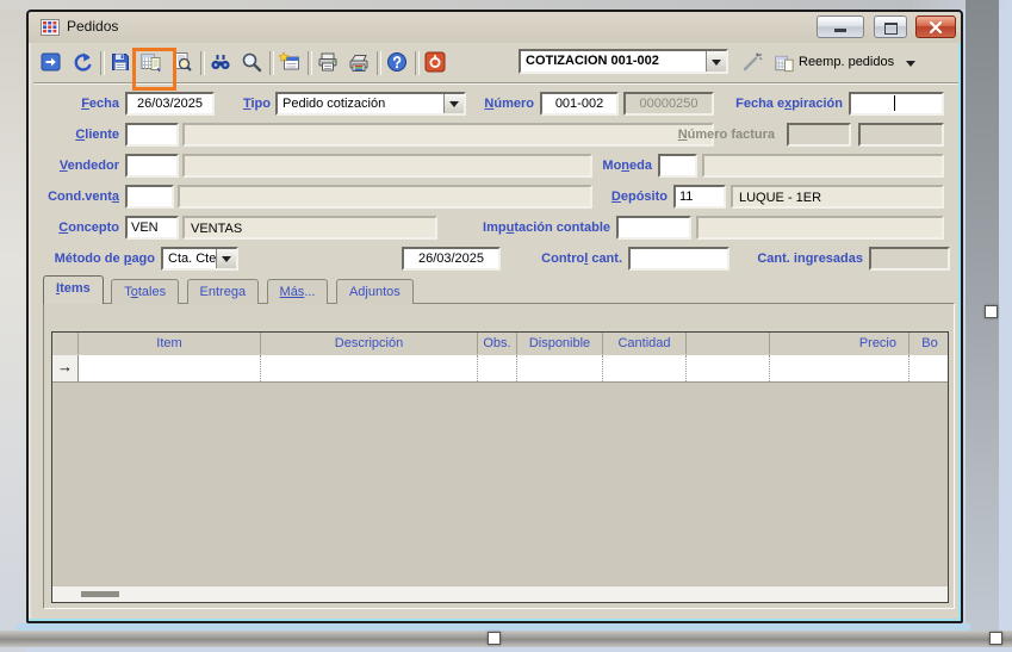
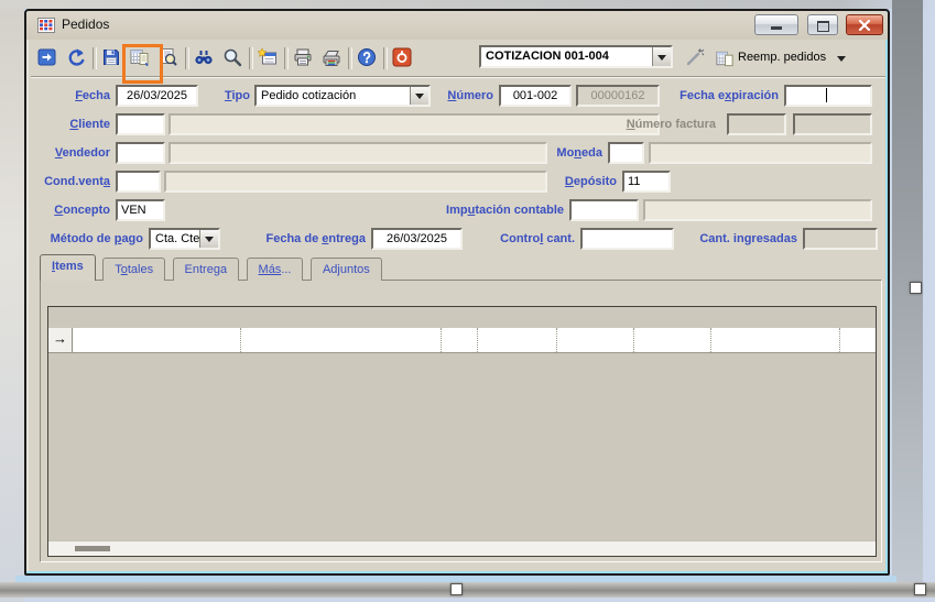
  Pedidos
- COTIZACION 001-002
+ COTIZACION 001-004
  Reemp. pedidos
  Fecha
  26/03/2025
  Tipo
  Pedido cotización
  Número
  001-002
- 00000250
+ 00000162
  Fecha expiración
  Cliente
  Número factura
  Vendedor
  Moneda
  Cond.venta
  Depósito
  11
- LUQUE - 1ER
  Concepto
  VEN
- VENTAS
  Imputación contable
  Método de pago
  Cta. Cte
+ Fecha de entrega
  26/03/2025
  Control cant.
  Cant. ingresadas
  Items Totales Entrega Más... Adjuntos
- Item
- Descripción
- Obs.
- Disponible
- Cantidad
- Precio
- Bo
  →
